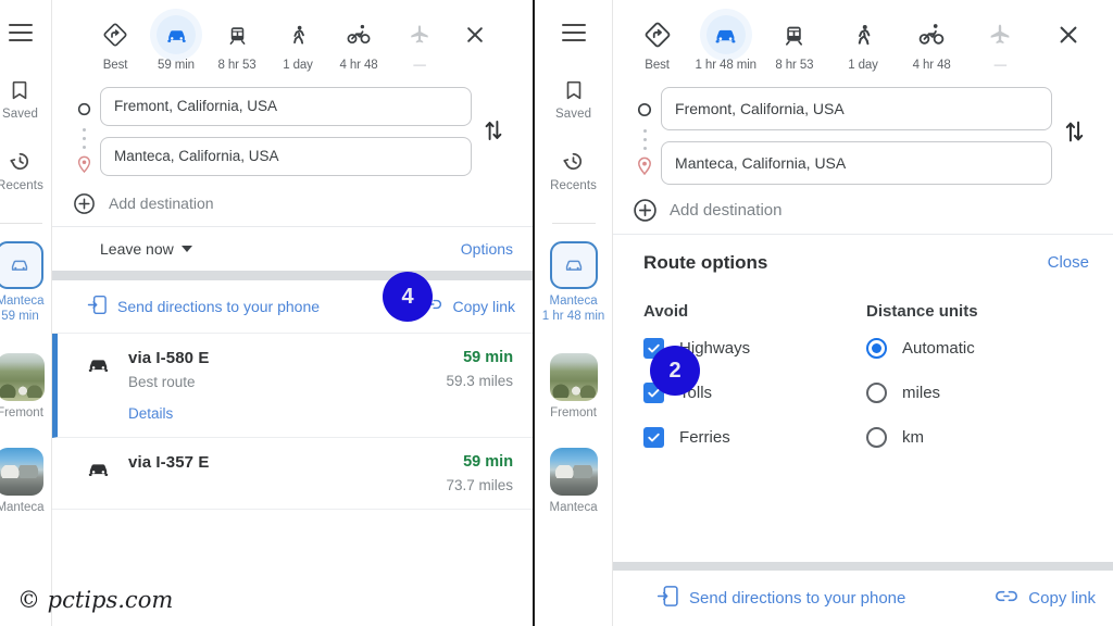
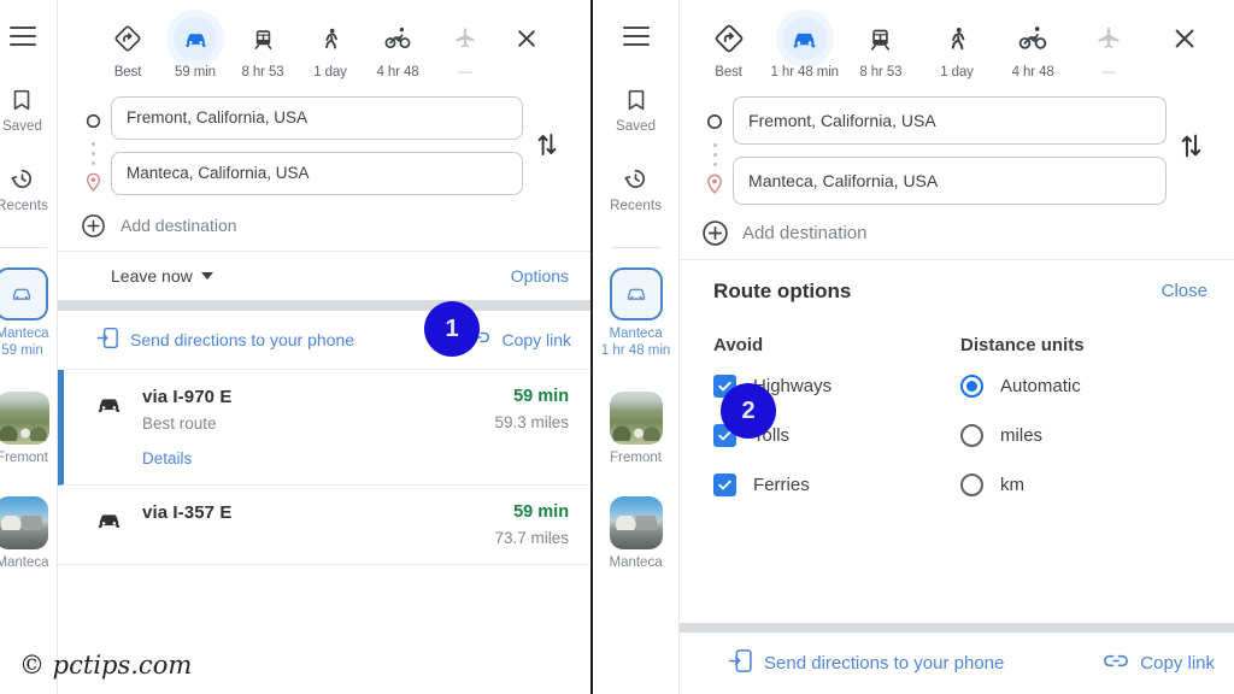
  Saved
  Recents
  Manteca
  59 min
  Fremont
  Manteca
  Best
  59 min
  8 hr 53
  1 day
  4 hr 48
  —
  Fremont, California, USA
  Manteca, California, USA
  Add destination
  Leave now
  Options
  Send directions to your phone
  Copy link
- via I-580 E
+ via I-970 E
  Best route
  Details
  59 min
  59.3 miles
  via I-357 E
  59 min
  73.7 miles
- 4
+ 1
  © pctips.com
  Saved
  Recents
  Manteca
  1 hr 48 min
  Fremont
  Manteca
  Best
  1 hr 48 min
  8 hr 53
  1 day
  4 hr 48
  —
  Fremont, California, USA
  Manteca, California, USA
  Add destination
  Route options
  Close
  Avoid
  ighways
  olls
  Ferries
  Distance units
  Automatic
  miles
  km
  Send directions to your phone
  Copy link
  2
